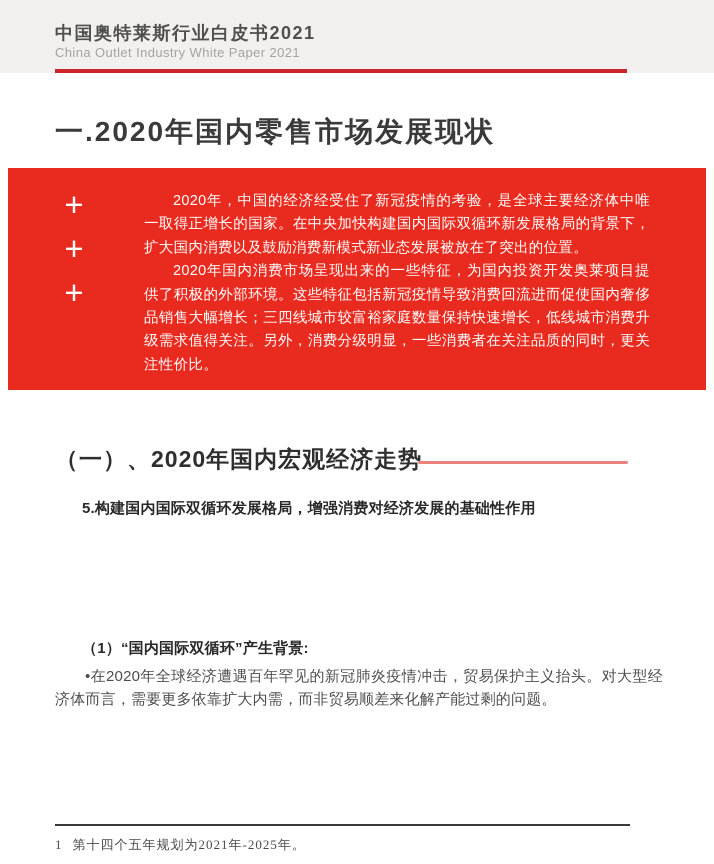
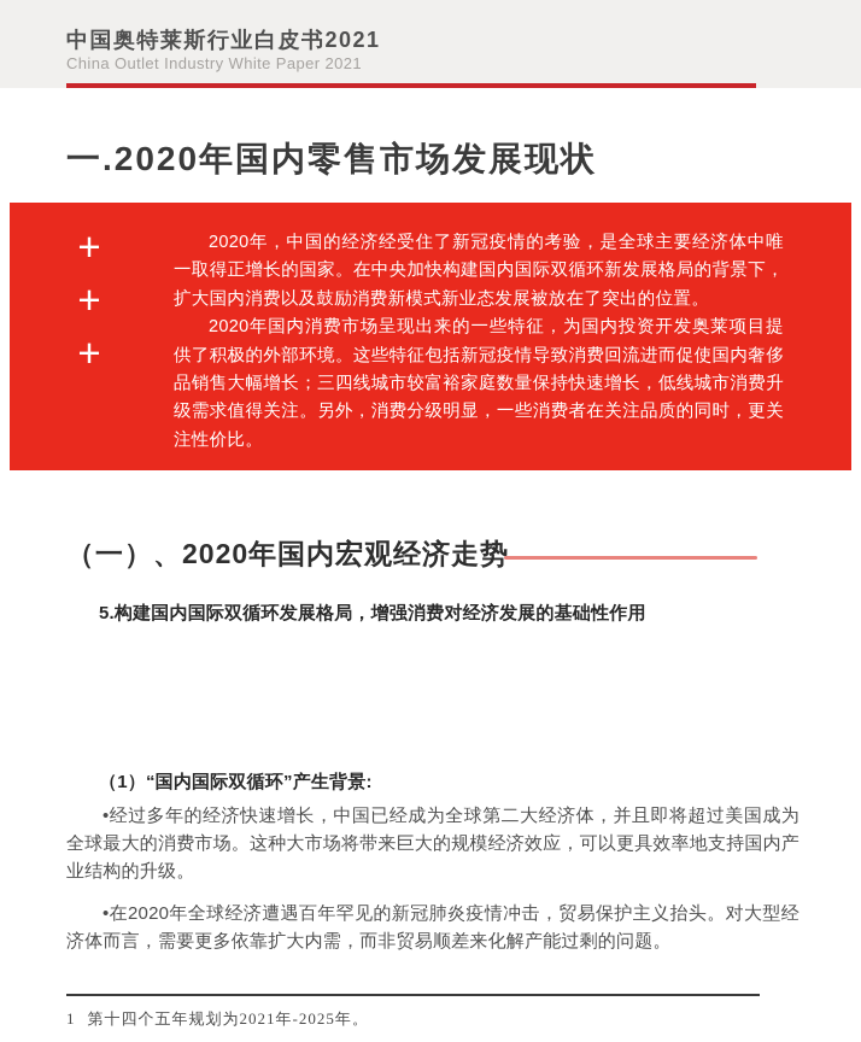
  中国奥特莱斯行业白皮书2021
  China Outlet Industry White Paper 2021
  一.2020年国内零售市场发展现状
  +
  +
  +
  2020年，中国的经济经受住了新冠疫情的考验，是全球主要经济体中唯一取得正增长的国家。在中央加快构建国内国际双循环新发展格局的背景下，扩大国内消费以及鼓励消费新模式新业态发展被放在了突出的位置。
  2020年国内消费市场呈现出来的一些特征，为国内投资开发奥莱项目提供了积极的外部环境。这些特征包括新冠疫情导致消费回流进而促使国内奢侈品销售大幅增长；三四线城市较富裕家庭数量保持快速增长，低线城市消费升级需求值得关注。另外，消费分级明显，一些消费者在关注品质的同时，更关注性价比。
  （一）、2020年国内宏观经济走势
  5.构建国内国际双循环发展格局，增强消费对经济发展的基础性作用
  （1）“国内国际双循环”产生背景:
+ •经过多年的经济快速增长，中国已经成为全球第二大经济体，并且即将超过美国成为全球最大的消费市场。这种大市场将带来巨大的规模经济效应，可以更具效率地支持国内产业结构的升级。
  •在2020年全球经济遭遇百年罕见的新冠肺炎疫情冲击，贸易保护主义抬头。对大型经济体而言，需要更多依靠扩大内需，而非贸易顺差来化解产能过剩的问题。
  1 第十四个五年规划为2021年-2025年。
